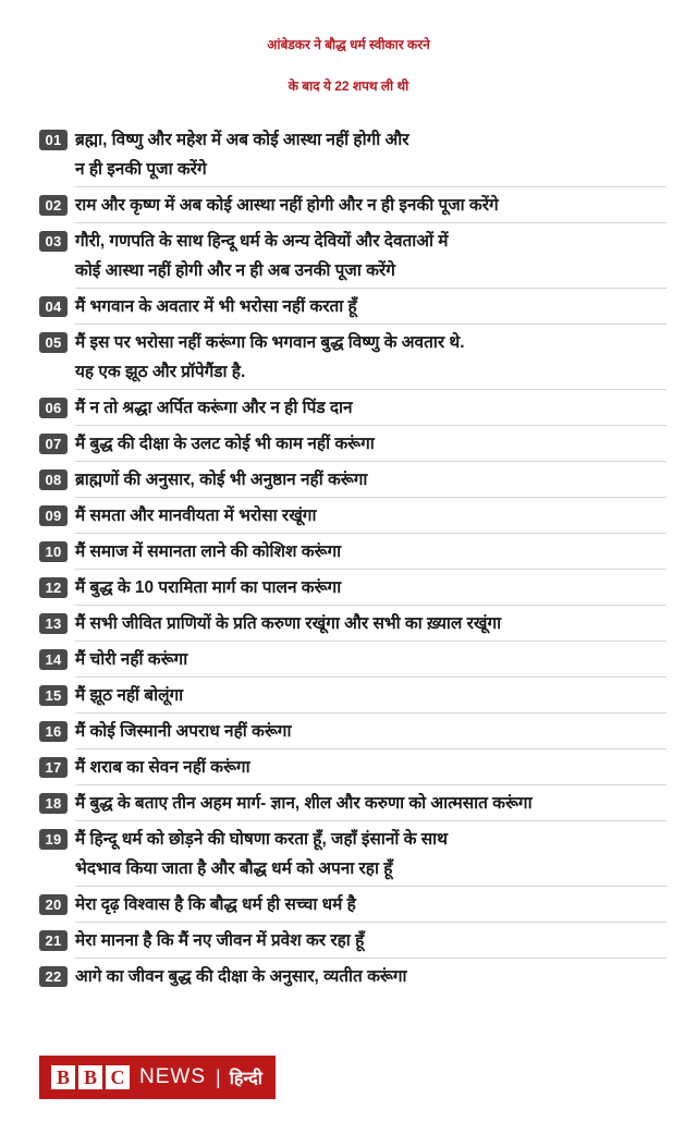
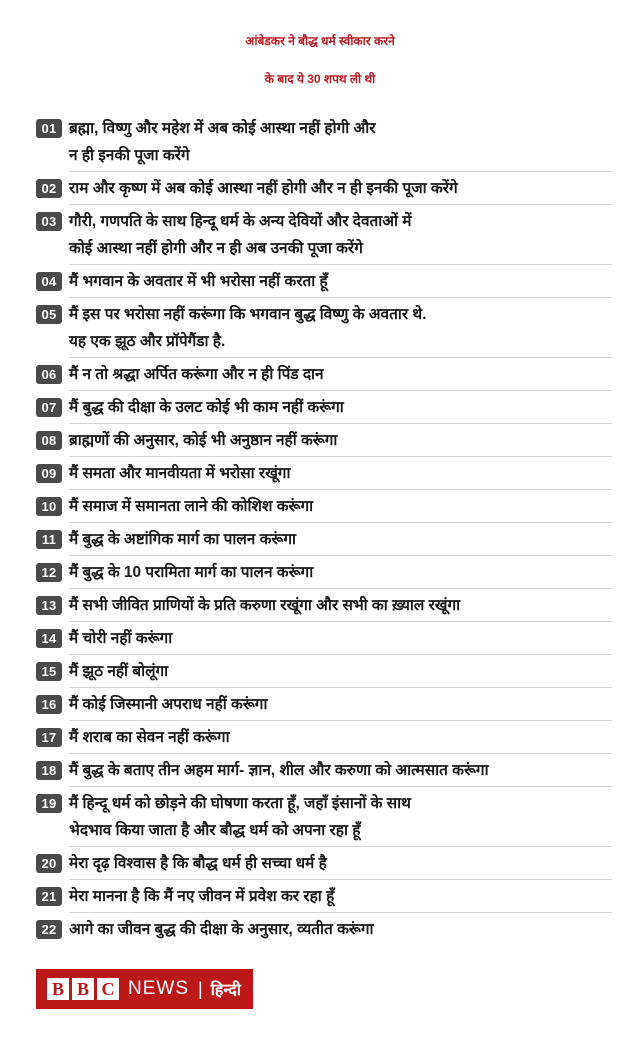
  आंबेडकर ने बौद्ध धर्म स्वीकार करने
- के बाद ये 22 शपथ ली थी
+ के बाद ये 30 शपथ ली थी
  01
  ब्रह्मा, विष्णु और महेश में अब कोई आस्था नहीं होगी और
  न ही इनकी पूजा करेंगे
  02
  राम और कृष्ण में अब कोई आस्था नहीं होगी और न ही इनकी पूजा करेंगे
  03
  गौरी, गणपति के साथ हिन्दू धर्म के अन्य देवियों और देवताओं में
  कोई आस्था नहीं होगी और न ही अब उनकी पूजा करेंगे
  04
  मैं भगवान के अवतार में भी भरोसा नहीं करता हूँ
  05
  मैं इस पर भरोसा नहीं करूंगा कि भगवान बुद्ध विष्णु के अवतार थे.
  यह एक झूठ और प्रॉपेगैंडा है.
  06
  मैं न तो श्रद्धा अर्पित करूंगा और न ही पिंड दान
  07
  मैं बुद्ध की दीक्षा के उलट कोई भी काम नहीं करूंगा
  08
  ब्राह्मणों की अनुसार, कोई भी अनुष्ठान नहीं करूंगा
  09
  मैं समता और मानवीयता में भरोसा रखूंगा
  10
  मैं समाज में समानता लाने की कोशिश करूंगा
+ 11
+ मैं बुद्ध के अष्टांगिक मार्ग का पालन करूंगा
  12
  मैं बुद्ध के 10 परामिता मार्ग का पालन करूंगा
  13
  मैं सभी जीवित प्राणियों के प्रति करुणा रखूंगा और सभी का ख़्याल रखूंगा
  14
  मैं चोरी नहीं करूंगा
  15
  मैं झूठ नहीं बोलूंगा
  16
  मैं कोई जिस्मानी अपराध नहीं करूंगा
  17
  मैं शराब का सेवन नहीं करूंगा
  18
  मैं बुद्ध के बताए तीन अहम मार्ग- ज्ञान, शील और करुणा को आत्मसात करूंगा
  19
  मैं हिन्दू धर्म को छोड़ने की घोषणा करता हूँ, जहाँ इंसानों के साथ
  भेदभाव किया जाता है और बौद्ध धर्म को अपना रहा हूँ
  20
  मेरा दृढ़ विश्वास है कि बौद्ध धर्म ही सच्चा धर्म है
  21
  मेरा मानना है कि मैं नए जीवन में प्रवेश कर रहा हूँ
  22
  आगे का जीवन बुद्ध की दीक्षा के अनुसार, व्यतीत करूंगा
  B
  B
  C
  NEWS
  |
  हिन्दी
